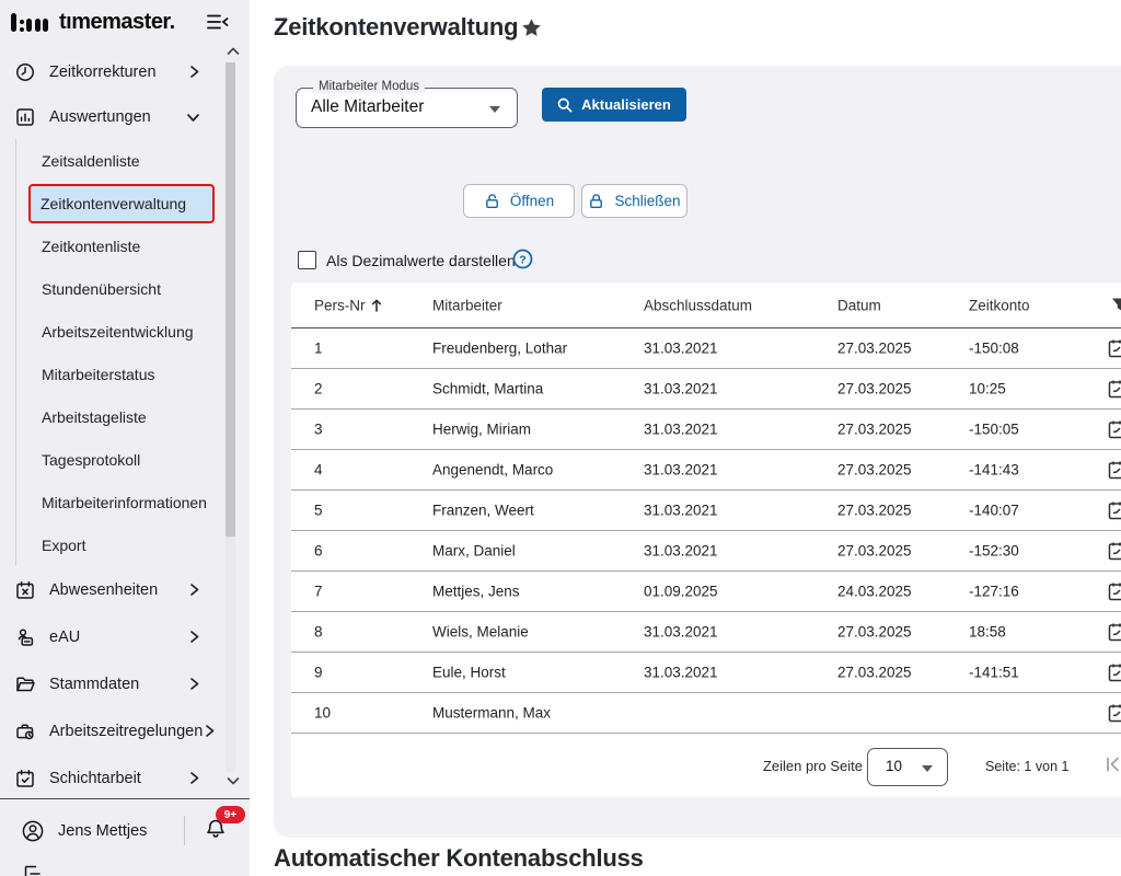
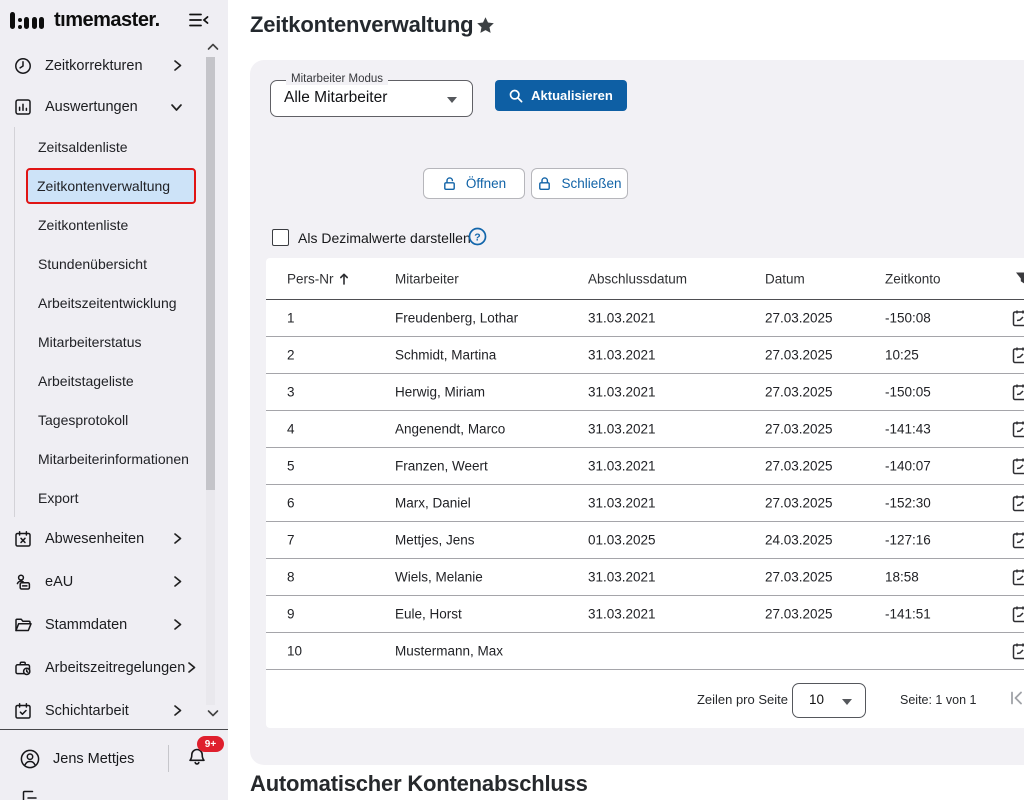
  tımemaster.
  Zeitkorrekturen
  Auswertungen
  Zeitsaldenliste
  Zeitkontenverwaltung
  Zeitkontenliste
  Stundenübersicht
  Arbeitszeitentwicklung
  Mitarbeiterstatus
  Arbeitstageliste
  Tagesprotokoll
  Mitarbeiterinformationen
  Export
  Abwesenheiten
  eAU
  Stammdaten
  Arbeitszeitregelungen
  Schichtarbeit
  Jens Mettjes
  9+
  Zeitkontenverwaltung
  Mitarbeiter Modus
  Alle Mitarbeiter
  Aktualisieren
  Öffnen
  Schließen
  Als Dezimalwerte darstellen
  ?
  Pers-Nr
  Mitarbeiter
  Abschlussdatum
  Datum
  Zeitkonto
  1
  Freudenberg, Lothar
  31.03.2021
  27.03.2025
  -150:08
  2
  Schmidt, Martina
  31.03.2021
  27.03.2025
  10:25
  3
  Herwig, Miriam
  31.03.2021
  27.03.2025
  -150:05
  4
  Angenendt, Marco
  31.03.2021
  27.03.2025
  -141:43
  5
  Franzen, Weert
  31.03.2021
  27.03.2025
  -140:07
  6
  Marx, Daniel
  31.03.2021
  27.03.2025
  -152:30
  7
  Mettjes, Jens
- 01.09.2025
+ 01.03.2025
  24.03.2025
  -127:16
  8
  Wiels, Melanie
  31.03.2021
  27.03.2025
  18:58
  9
  Eule, Horst
  31.03.2021
  27.03.2025
  -141:51
  10
  Mustermann, Max
  Zeilen pro Seite
  10
  Seite: 1 von 1
  Automatischer Kontenabschluss
